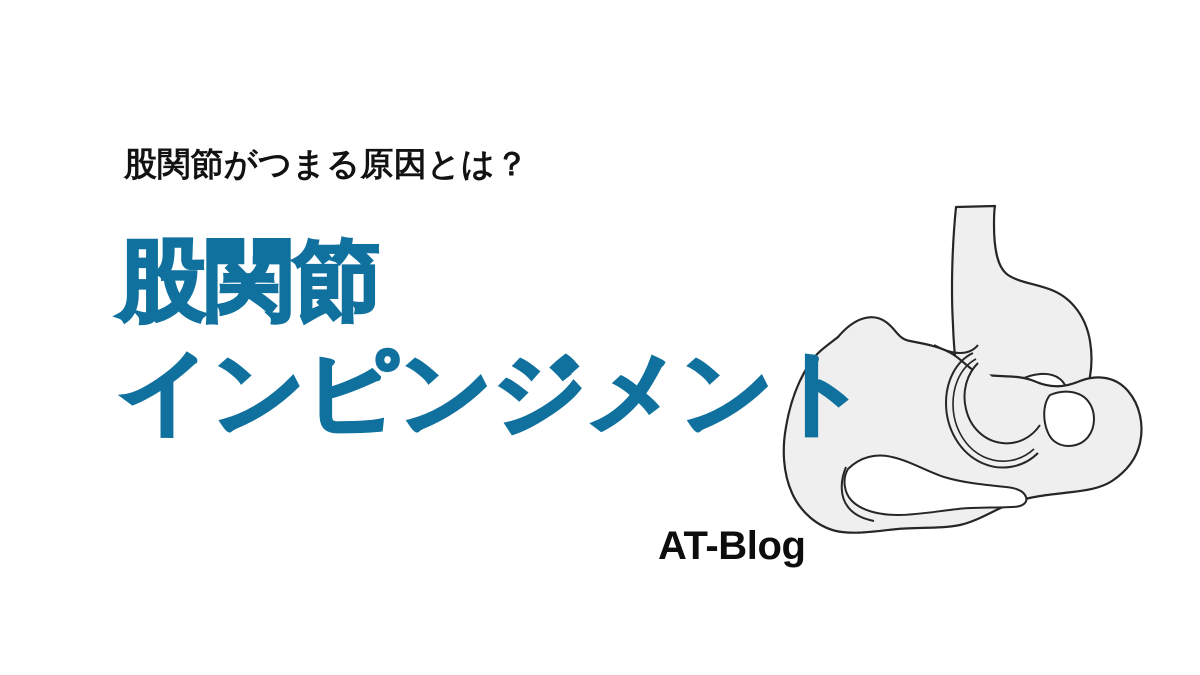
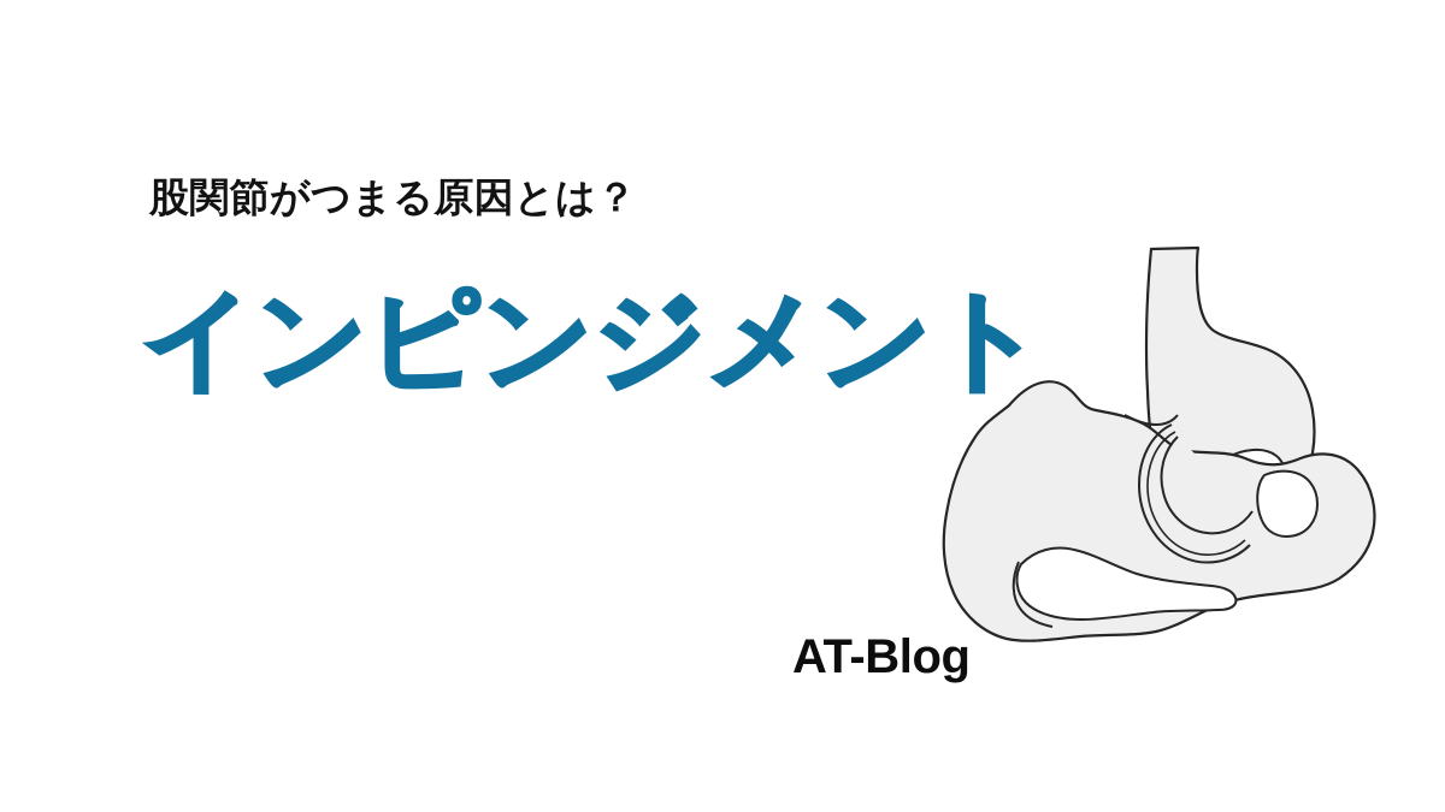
  股関節がつまる原因とは？
- 股関節
  インピンジメント
  AT-Blog
